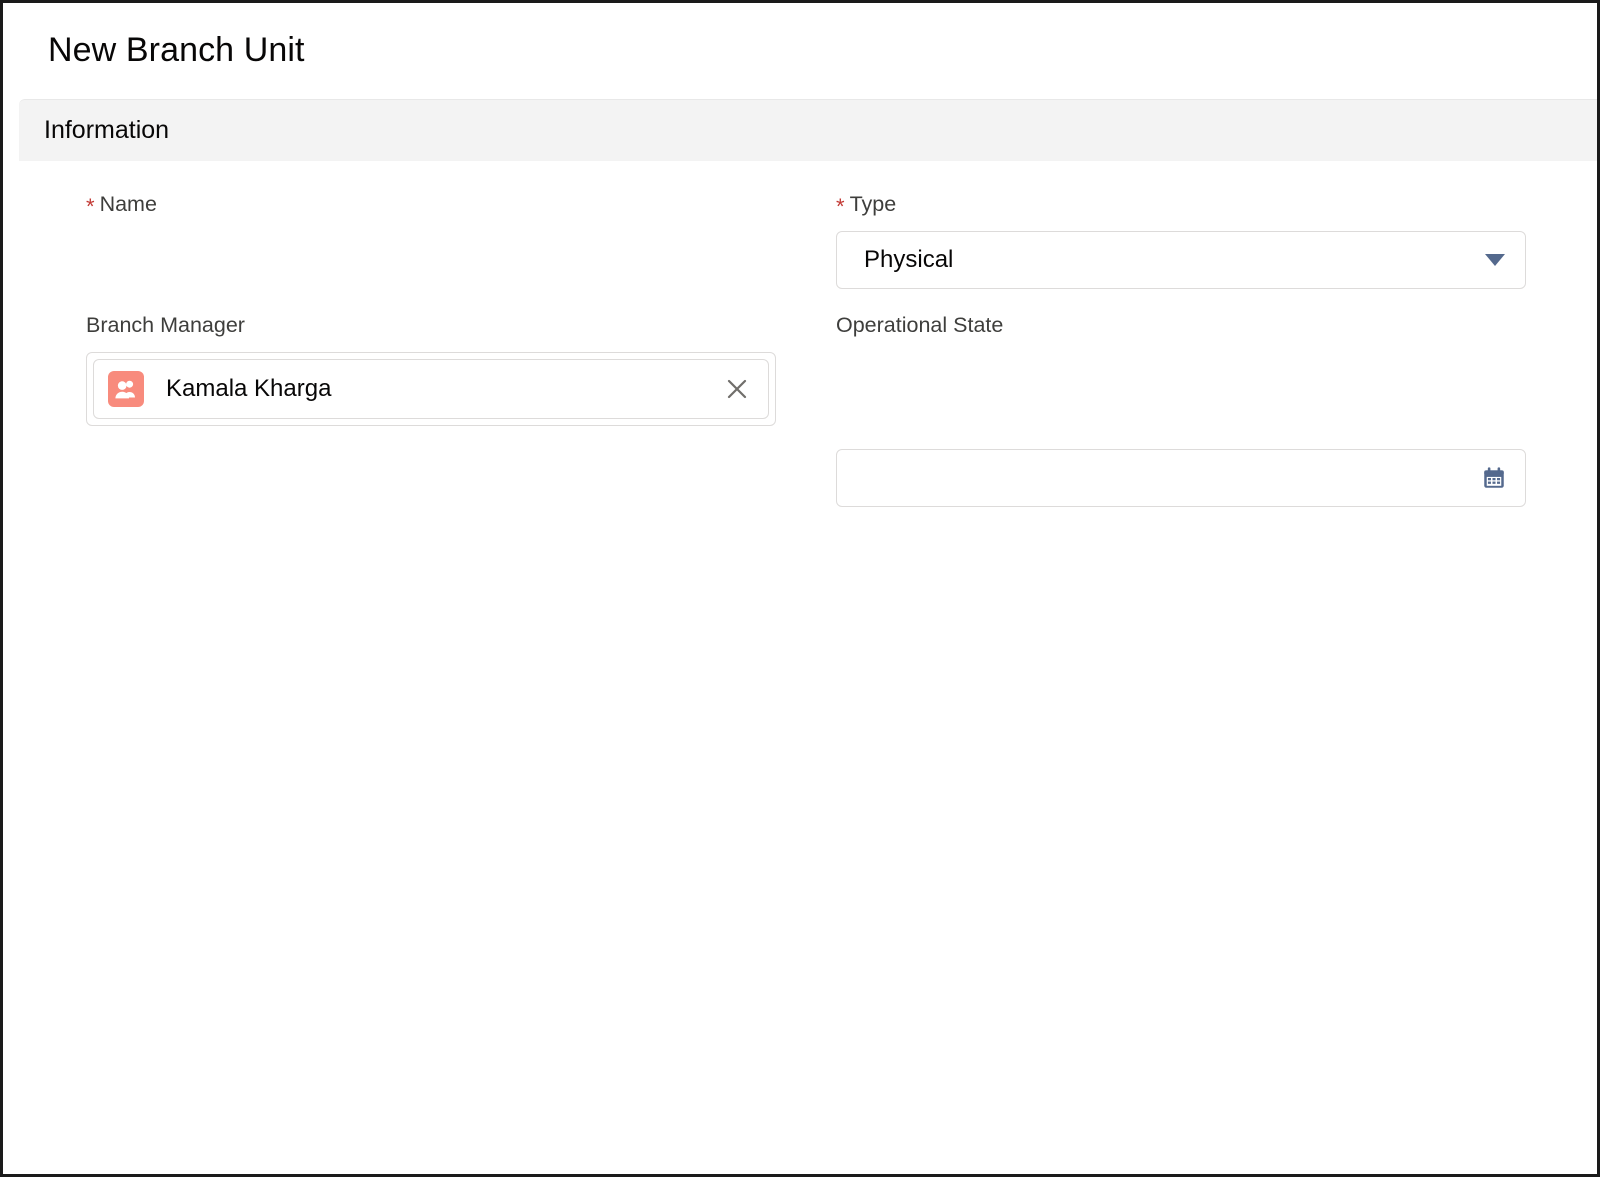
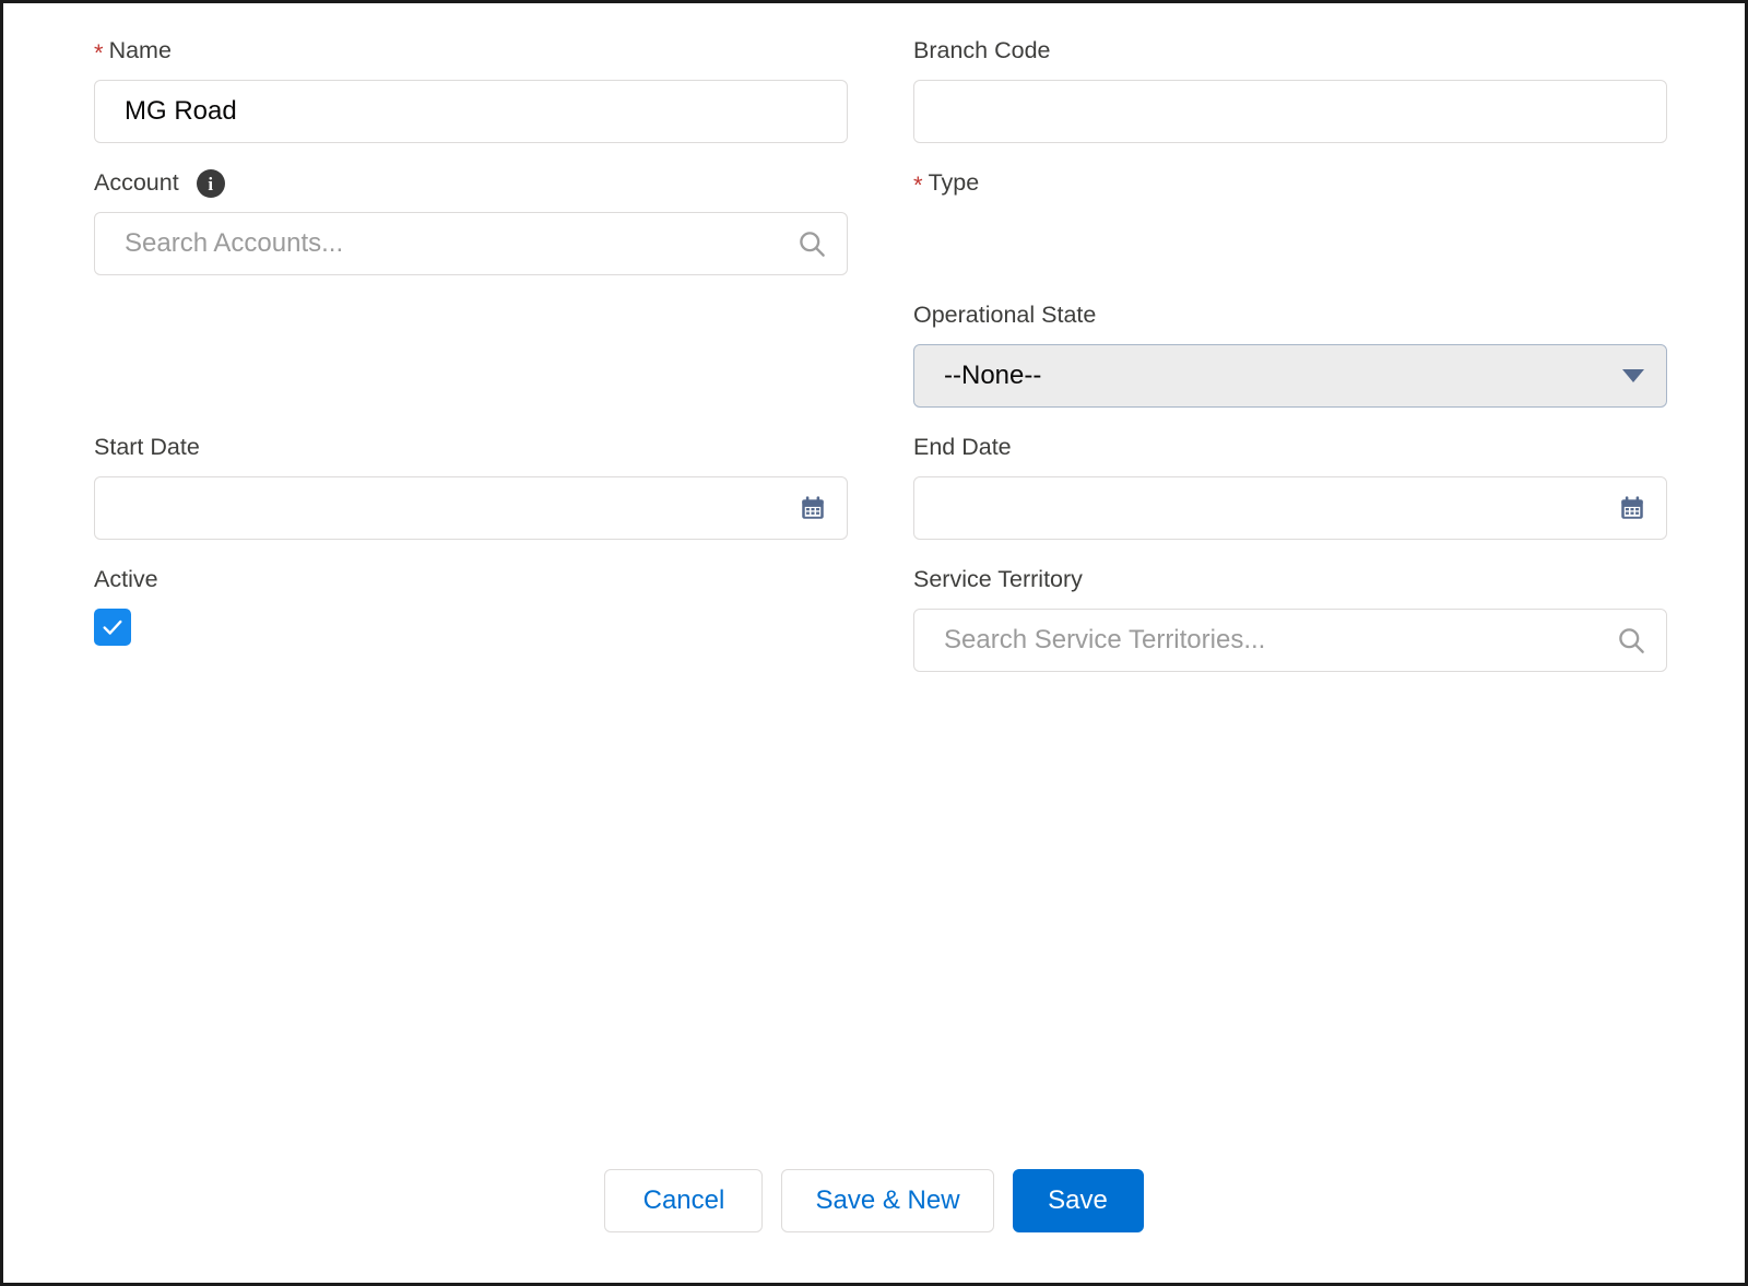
- New Branch Unit
- Information
  *
  Name
+ MG Road
+ Branch Code
+ Account
+ i
+ Search Accounts...
  *
  Type
- Physical
- Branch Manager
- Kamala Kharga
  Operational State
+ --None--
+ Start Date
+ End Date
+ Active
+ Service Territory
+ Search Service Territories...
+ Cancel
+ Save & New
+ Save
